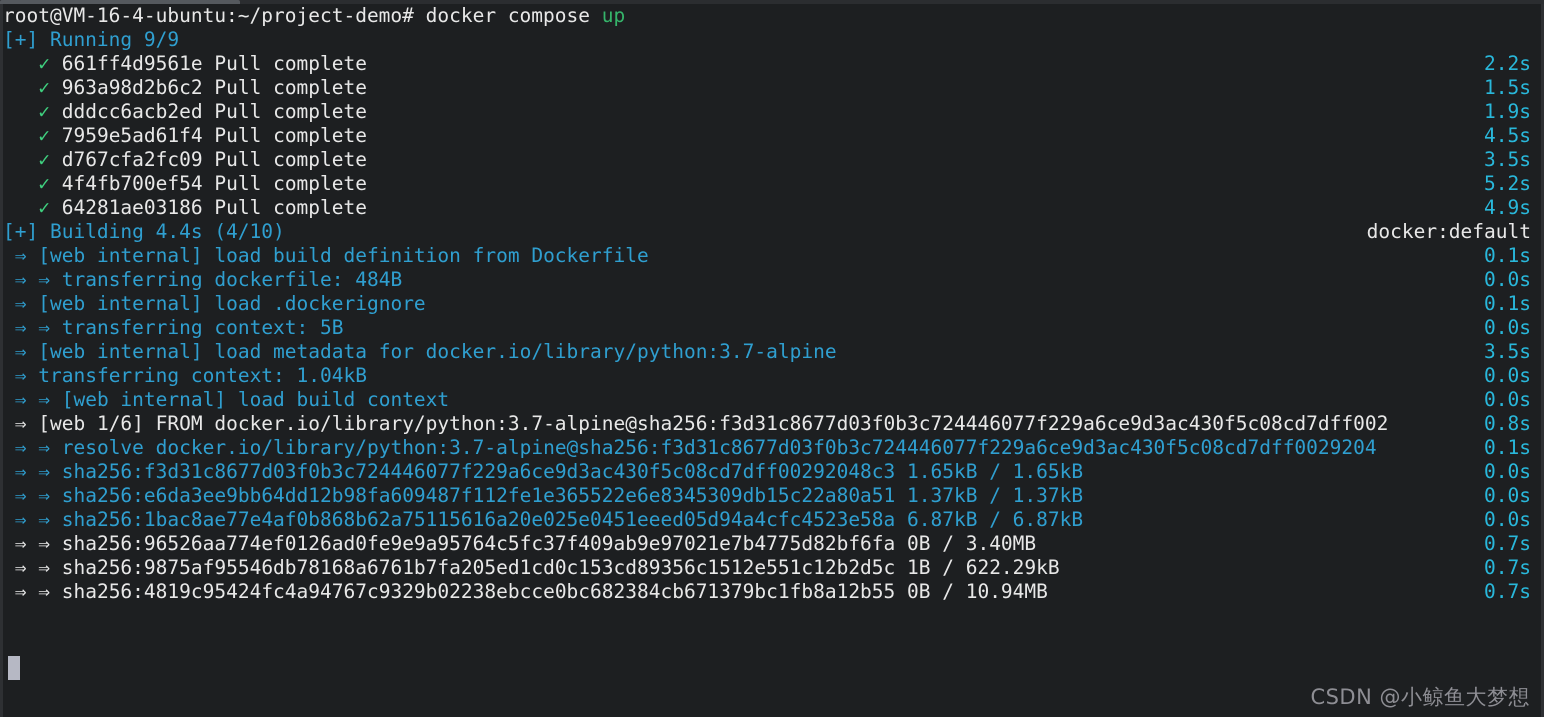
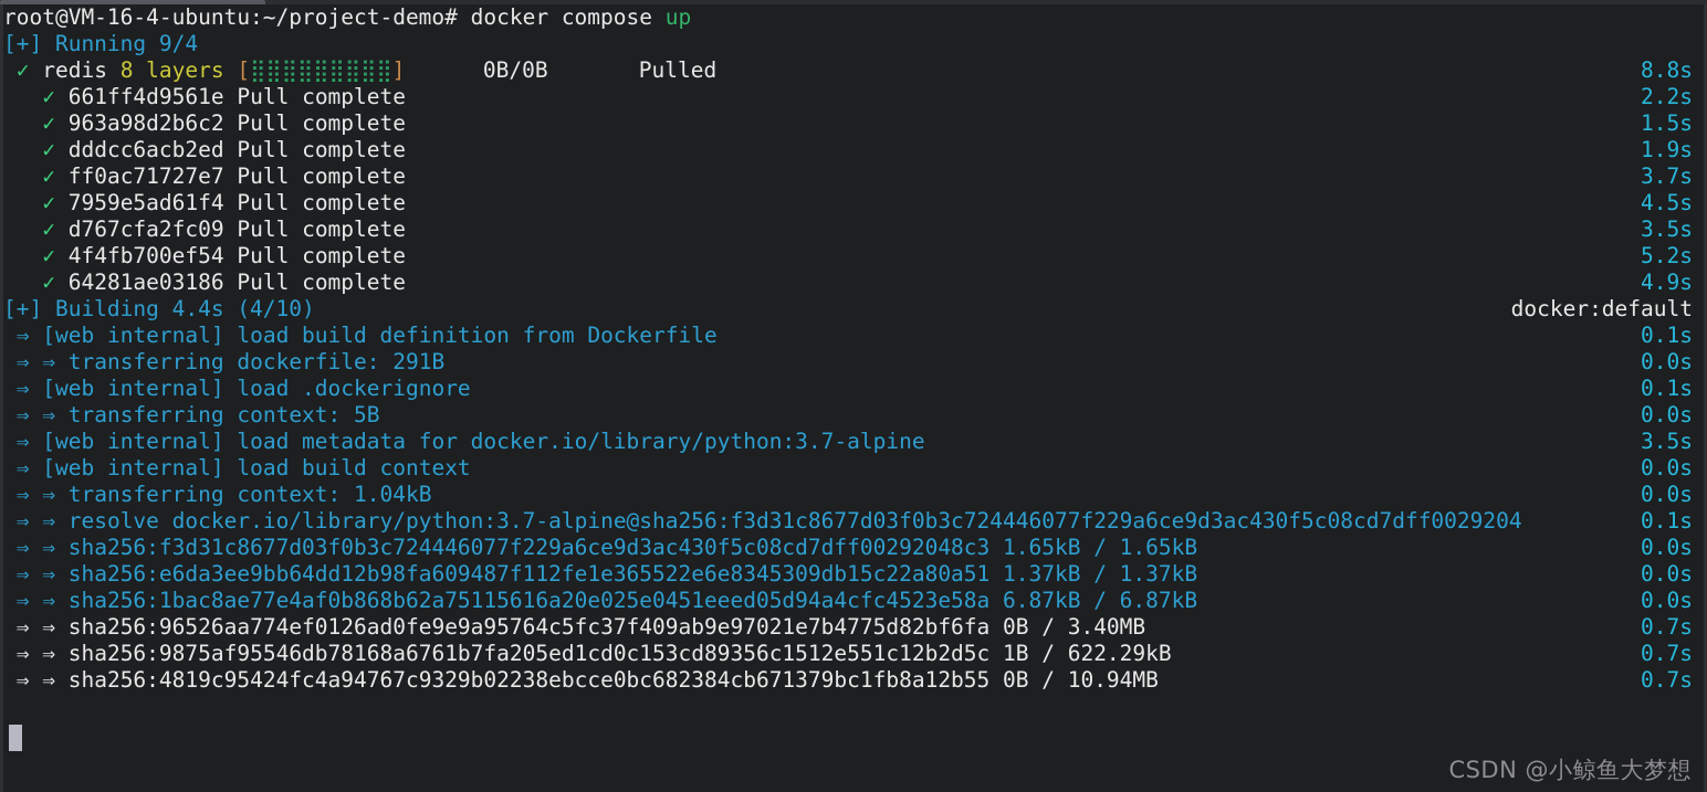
  root@VM-16-4-ubuntu:~/project-demo# docker compose up
- [+] Running 9/9
+ [+] Running 9/4
+ ✓ redis 8 layers [⣿⣿⣿⣿⣿⣿⣿⣿⣿] 0B/0B Pulled
+ 8.8s
  ✓ 661ff4d9561e Pull complete
  2.2s
  ✓ 963a98d2b6c2 Pull complete
  1.5s
  ✓ dddcc6acb2ed Pull complete
  1.9s
+ ✓ ff0ac71727e7 Pull complete
+ 3.7s
  ✓ 7959e5ad61f4 Pull complete
  4.5s
  ✓ d767cfa2fc09 Pull complete
  3.5s
  ✓ 4f4fb700ef54 Pull complete
  5.2s
  ✓ 64281ae03186 Pull complete
  4.9s
  [+] Building 4.4s (4/10)
  docker:default
  ⇒ [web internal] load build definition from Dockerfile
  0.1s
- ⇒ ⇒ transferring dockerfile: 484B
+ ⇒ ⇒ transferring dockerfile: 291B
  0.0s
  ⇒ [web internal] load .dockerignore
  0.1s
  ⇒ ⇒ transferring context: 5B
  0.0s
  ⇒ [web internal] load metadata for docker.io/library/python:3.7-alpine
  3.5s
- ⇒ transferring context: 1.04kB
+ ⇒ [web internal] load build context
  0.0s
- ⇒ ⇒ [web internal] load build context
+ ⇒ ⇒ transferring context: 1.04kB
  0.0s
- ⇒ [web 1/6] FROM docker.io/library/python:3.7-alpine@sha256:f3d31c8677d03f0b3c724446077f229a6ce9d3ac430f5c08cd7dff002
- 0.8s
  ⇒ ⇒ resolve docker.io/library/python:3.7-alpine@sha256:f3d31c8677d03f0b3c724446077f229a6ce9d3ac430f5c08cd7dff0029204
  0.1s
  ⇒ ⇒ sha256:f3d31c8677d03f0b3c724446077f229a6ce9d3ac430f5c08cd7dff00292048c3 1.65kB / 1.65kB
  0.0s
  ⇒ ⇒ sha256:e6da3ee9bb64dd12b98fa609487f112fe1e365522e6e8345309db15c22a80a51 1.37kB / 1.37kB
  0.0s
  ⇒ ⇒ sha256:1bac8ae77e4af0b868b62a75115616a20e025e0451eeed05d94a4cfc4523e58a 6.87kB / 6.87kB
  0.0s
  ⇒ ⇒ sha256:96526aa774ef0126ad0fe9e9a95764c5fc37f409ab9e97021e7b4775d82bf6fa 0B / 3.40MB
  0.7s
  ⇒ ⇒ sha256:9875af95546db78168a6761b7fa205ed1cd0c153cd89356c1512e551c12b2d5c 1B / 622.29kB
  0.7s
  ⇒ ⇒ sha256:4819c95424fc4a94767c9329b02238ebcce0bc682384cb671379bc1fb8a12b55 0B / 10.94MB
  0.7s
  CSDN @小鲸鱼大梦想
